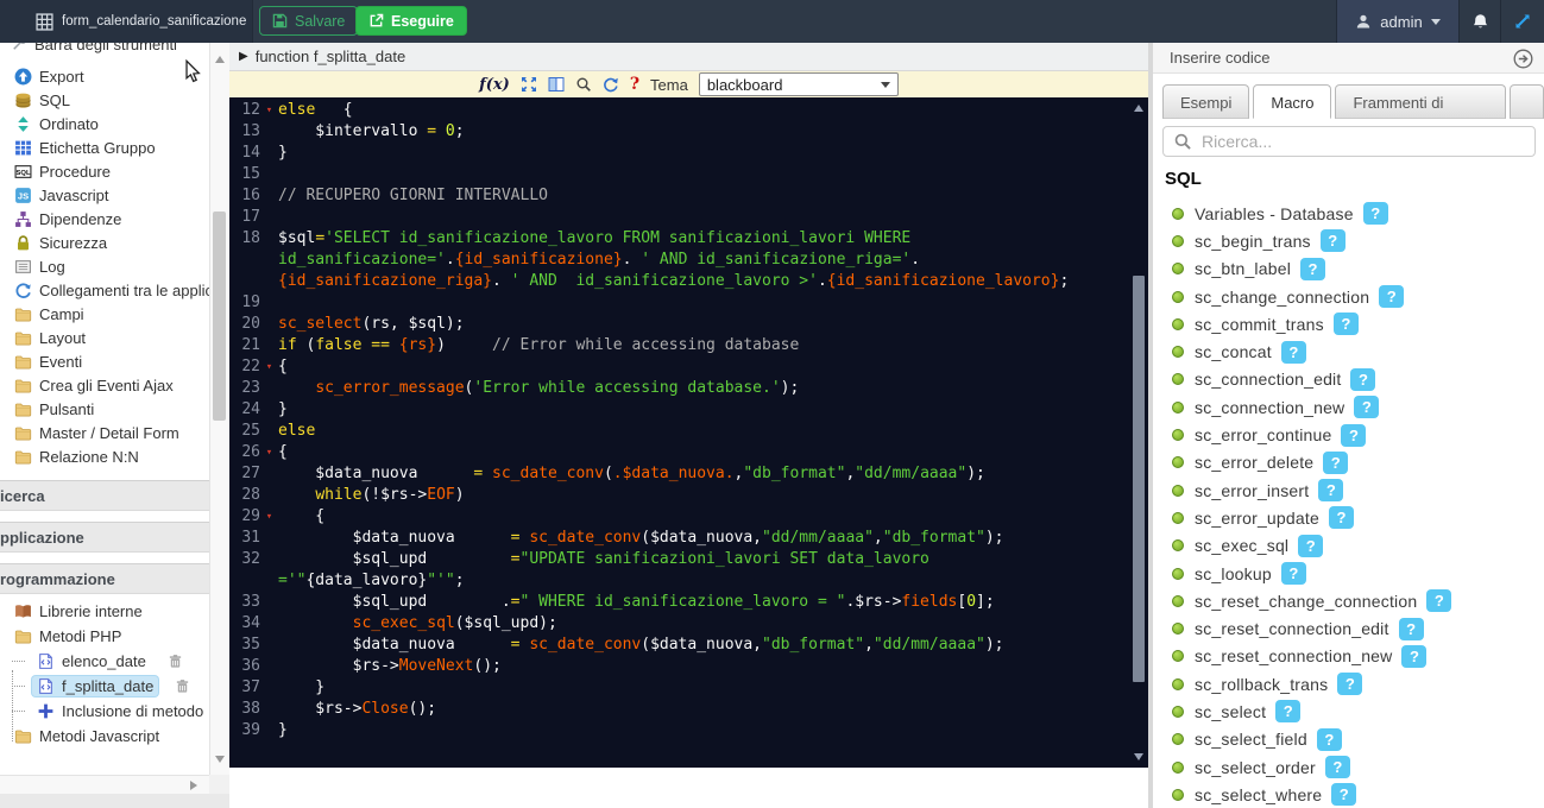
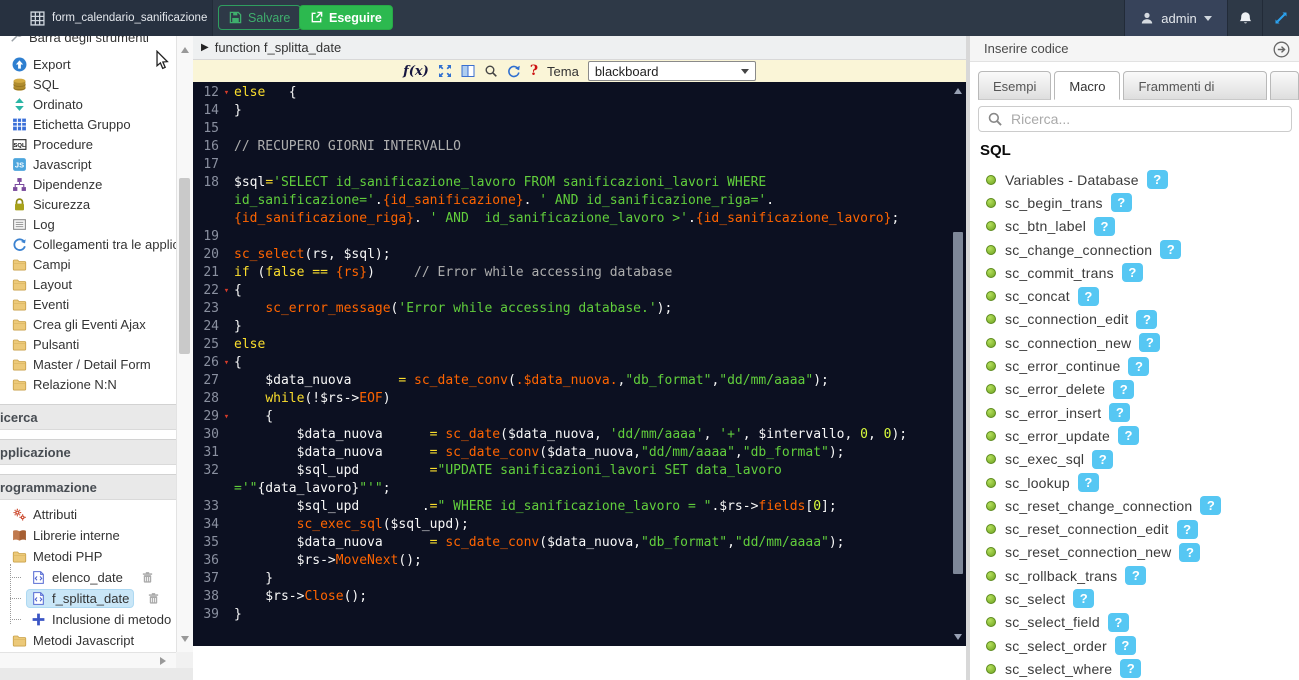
  form_calendario_sanificazione
  Salvare
  Eseguire
  admin
  Barra degli strumenti
  Export
  SQL
  Ordinato
  Etichetta Gruppo
  Procedure
  JS
  Javascript
  Dipendenze
  Sicurezza
  Log
  Collegamenti tra le appli
  Campi
  Layout
  Eventi
  Crea gli Eventi Ajax
  Pulsanti
  Master / Detail Form
  Relazione N:N
  icerca
  pplicazione
  rogrammazione
+ Attributi
  Librerie interne
  Metodi PHP
  elenco_date
  f_splitta_date
  Inclusione di metodo
  Metodi Javascript
  ▶
  function f_splitta_date
  f(x)
  ?
  Tema
  blackboard
  12
  ▾
  else {
- 13
- $intervallo = 0;
  14
  }
  15
  16
  // RECUPERO GIORNI INTERVALLO
  17
  18
  $sql='SELECT id_sanificazione_lavoro FROM sanificazioni_lavori WHERE
  id_sanificazione='.{id_sanificazione}. ' AND id_sanificazione_riga='.
  {id_sanificazione_riga}. ' AND id_sanificazione_lavoro >'.{id_sanificazione_lavoro};
  19
  20
  sc_select(rs, $sql);
  21
  if (false == {rs}) // Error while accessing database
  22
  ▾
  {
  23
  sc_error_message('Error while accessing database.');
  24
  }
  25
  else
  26
  ▾
  {
  27
  $data_nuova = sc_date_conv(.$data_nuova.,"db_format","dd/mm/aaaa");
  28
  while(!$rs->EOF)
  29
  ▾
  {
+ 30
+ $data_nuova = sc_date($data_nuova, 'dd/mm/aaaa', '+', $intervallo, 0, 0);
  31
  $data_nuova = sc_date_conv($data_nuova,"dd/mm/aaaa","db_format");
  32
  $sql_upd ="UPDATE sanificazioni_lavori SET data_lavoro
  ='"{data_lavoro}"'";
  33
  $sql_upd .=" WHERE id_sanificazione_lavoro = ".$rs->fields[0];
  34
  sc_exec_sql($sql_upd);
  35
  $data_nuova = sc_date_conv($data_nuova,"db_format","dd/mm/aaaa");
  36
  $rs->MoveNext();
  37
  }
  38
  $rs->Close();
  39
  }
  Inserire codice
  Esempi
  Macro
  Ricerca...
  SQL
  Variables - Database
  ?
  sc_begin_trans
  ?
  sc_btn_label
  ?
  sc_change_connection
  ?
  sc_commit_trans
  ?
  sc_concat
  ?
  sc_connection_edit
  ?
  sc_connection_new
  ?
  sc_error_continue
  ?
  sc_error_delete
  ?
  sc_error_insert
  ?
  sc_error_update
  ?
  sc_exec_sql
  ?
  sc_lookup
  ?
  sc_reset_change_connection
  ?
  sc_reset_connection_edit
  ?
  sc_reset_connection_new
  ?
  sc_rollback_trans
  ?
  sc_select
  ?
  sc_select_field
  ?
  sc_select_order
  ?
  sc_select_where
  ?
